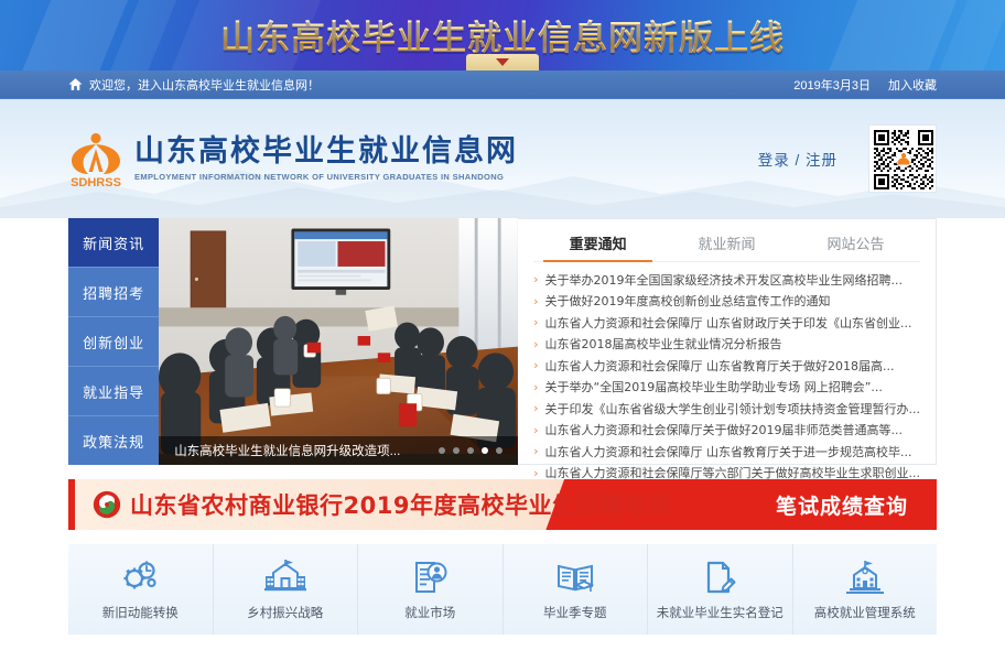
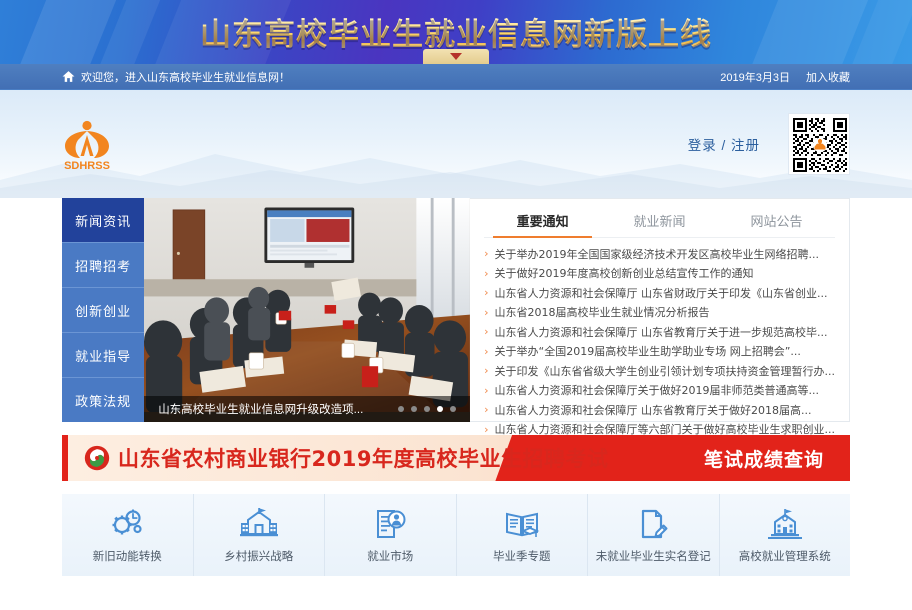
  山东高校毕业生就业信息网新版上线
  欢迎您，进入山东高校毕业生就业信息网！
  2019年3月3日
  加入收藏
  SDHRSS
- 山东高校毕业生就业信息网
- EMPLOYMENT INFORMATION NETWORK OF UNIVERSITY GRADUATES IN SHANDONG
  登录 / 注册
  新闻资讯
  招聘招考
  创新创业
  就业指导
  政策法规
  山东高校毕业生就业信息网升级改造项...
  重要通知
  就业新闻
  网站公告
  ›
  关于举办2019年全国国家级经济技术开发区高校毕业生网络招聘...
  ›
  关于做好2019年度高校创新创业总结宣传工作的通知
  ›
  山东省人力资源和社会保障厅 山东省财政厅关于印发《山东省创业...
  ›
  山东省2018届高校毕业生就业情况分析报告
  ›
- 山东省人力资源和社会保障厅 山东省教育厅关于做好2018届高...
+ 山东省人力资源和社会保障厅 山东省教育厅关于进一步规范高校毕...
  ›
  关于举办“全国2019届高校毕业生助学助业专场 网上招聘会”...
  ›
  关于印发《山东省省级大学生创业引领计划专项扶持资金管理暂行办...
  ›
  山东省人力资源和社会保障厅关于做好2019届非师范类普通高等...
  ›
- 山东省人力资源和社会保障厅 山东省教育厅关于进一步规范高校毕...
+ 山东省人力资源和社会保障厅 山东省教育厅关于做好2018届高...
  ›
  山东省人力资源和社会保障厅等六部门关于做好高校毕业生求职创业...
  山东省农村商业银行2019年度高校毕业生招聘考试
  笔试成绩查询
  新旧动能转换
  乡村振兴战略
  就业市场
  毕业季专题
  未就业毕业生实名登记
  高校就业管理系统
